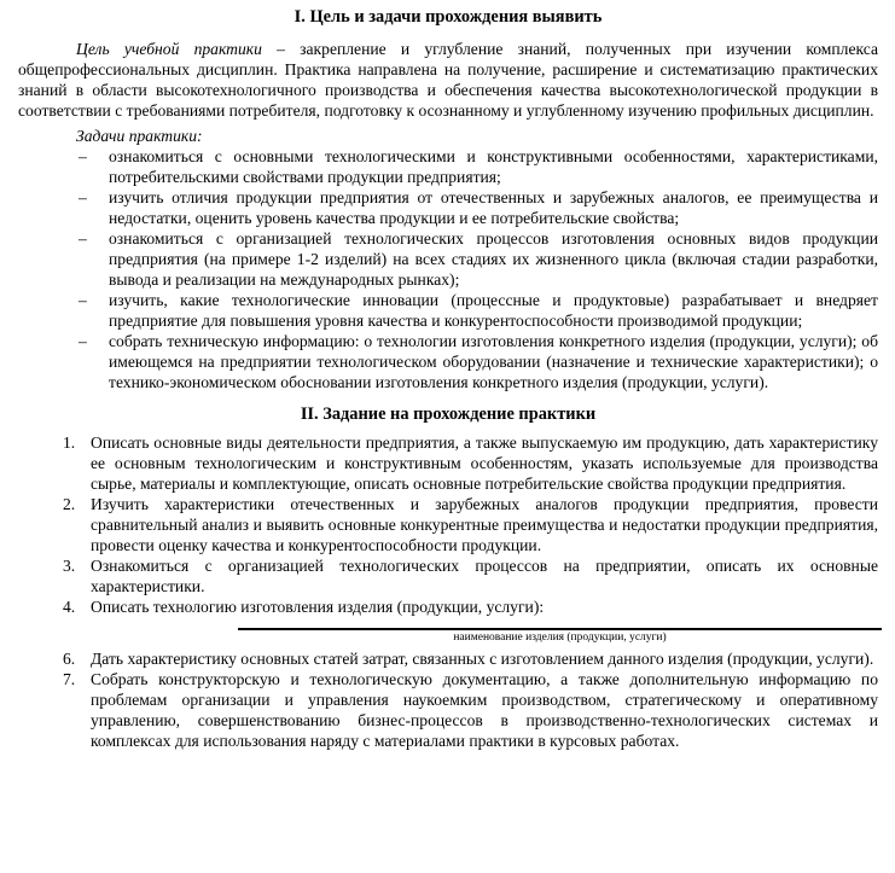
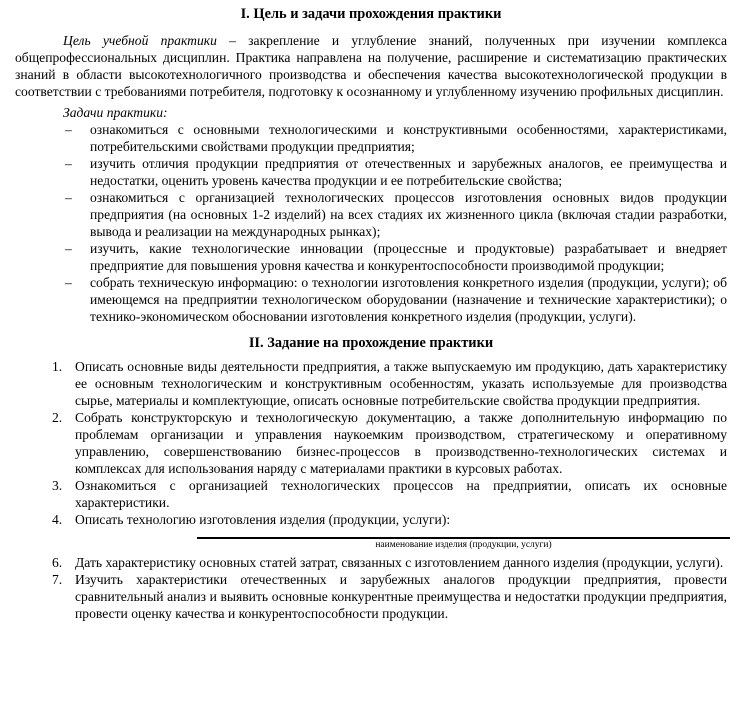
- I. Цель и задачи прохождения выявить
+ I. Цель и задачи прохождения практики
  Цель учебной практики – закрепление и углубление знаний, полученных при изучении комплекса общепрофессиональных дисциплин. Практика направлена на получение, расширение и систематизацию практических знаний в области высокотехнологичного производства и обеспечения качества высокотехнологической продукции в соответствии с требованиями потребителя, подготовку к осознанному и углубленному изучению профильных дисциплин.
  Задачи практики:
  –
  ознакомиться с основными технологическими и конструктивными особенностями, характеристиками, потребительскими свойствами продукции предприятия;
  –
  изучить отличия продукции предприятия от отечественных и зарубежных аналогов, ее преимущества и недостатки, оценить уровень качества продукции и ее потребительские свойства;
  –
- ознакомиться с организацией технологических процессов изготовления основных видов продукции предприятия (на примере 1-2 изделий) на всех стадиях их жизненного цикла (включая стадии разработки, вывода и реализации на международных рынках);
+ ознакомиться с организацией технологических процессов изготовления основных видов продукции предприятия (на основных 1-2 изделий) на всех стадиях их жизненного цикла (включая стадии разработки, вывода и реализации на международных рынках);
  –
  изучить, какие технологические инновации (процессные и продуктовые) разрабатывает и внедряет предприятие для повышения уровня качества и конкурентоспособности производимой продукции;
  –
  собрать техническую информацию: о технологии изготовления конкретного изделия (продукции, услуги); об имеющемся на предприятии технологическом оборудовании (назначение и технические характеристики); о технико-экономическом обосновании изготовления конкретного изделия (продукции, услуги).
  II. Задание на прохождение практики
  1.
  Описать основные виды деятельности предприятия, а также выпускаемую им продукцию, дать характеристику ее основным технологическим и конструктивным особенностям, указать используемые для производства сырье, материалы и комплектующие, описать основные потребительские свойства продукции предприятия.
  2.
- Изучить характеристики отечественных и зарубежных аналогов продукции предприятия, провести сравнительный анализ и выявить основные конкурентные преимущества и недостатки продукции предприятия, провести оценку качества и конкурентоспособности продукции.
+ Собрать конструкторскую и технологическую документацию, а также дополнительную информацию по проблемам организации и управления наукоемким производством, стратегическому и оперативному управлению, совершенствованию бизнес-процессов в производственно-технологических системах и комплексах для использования наряду с материалами практики в курсовых работах.
  3.
  Ознакомиться с организацией технологических процессов на предприятии, описать их основные характеристики.
  4.
  Описать технологию изготовления изделия (продукции, услуги):
  наименование изделия (продукции, услуги)
  6.
  Дать характеристику основных статей затрат, связанных с изготовлением данного изделия (продукции, услуги).
  7.
- Собрать конструкторскую и технологическую документацию, а также дополнительную информацию по проблемам организации и управления наукоемким производством, стратегическому и оперативному управлению, совершенствованию бизнес-процессов в производственно-технологических системах и комплексах для использования наряду с материалами практики в курсовых работах.
+ Изучить характеристики отечественных и зарубежных аналогов продукции предприятия, провести сравнительный анализ и выявить основные конкурентные преимущества и недостатки продукции предприятия, провести оценку качества и конкурентоспособности продукции.
